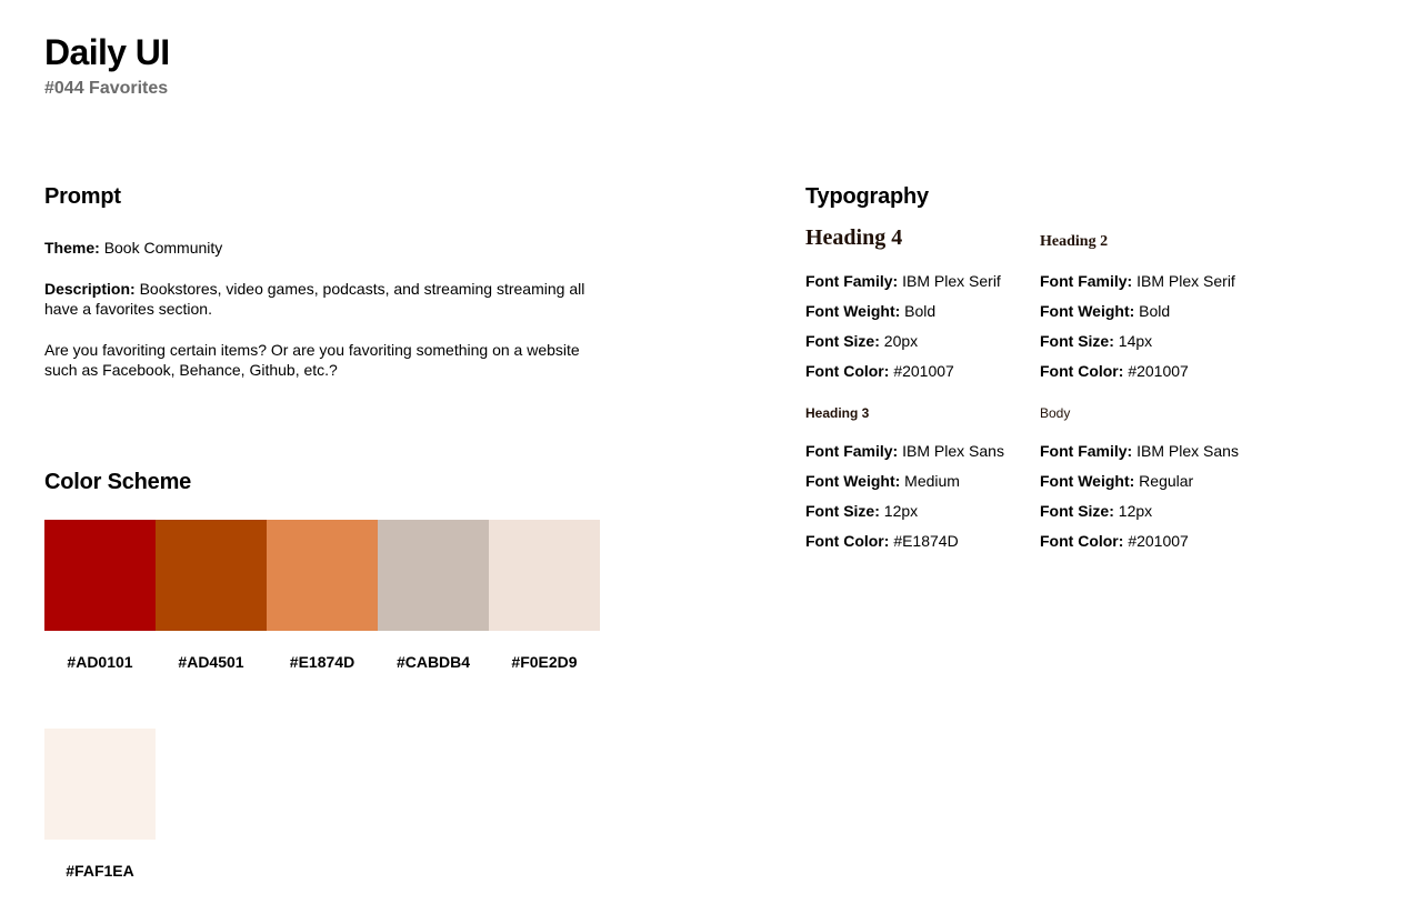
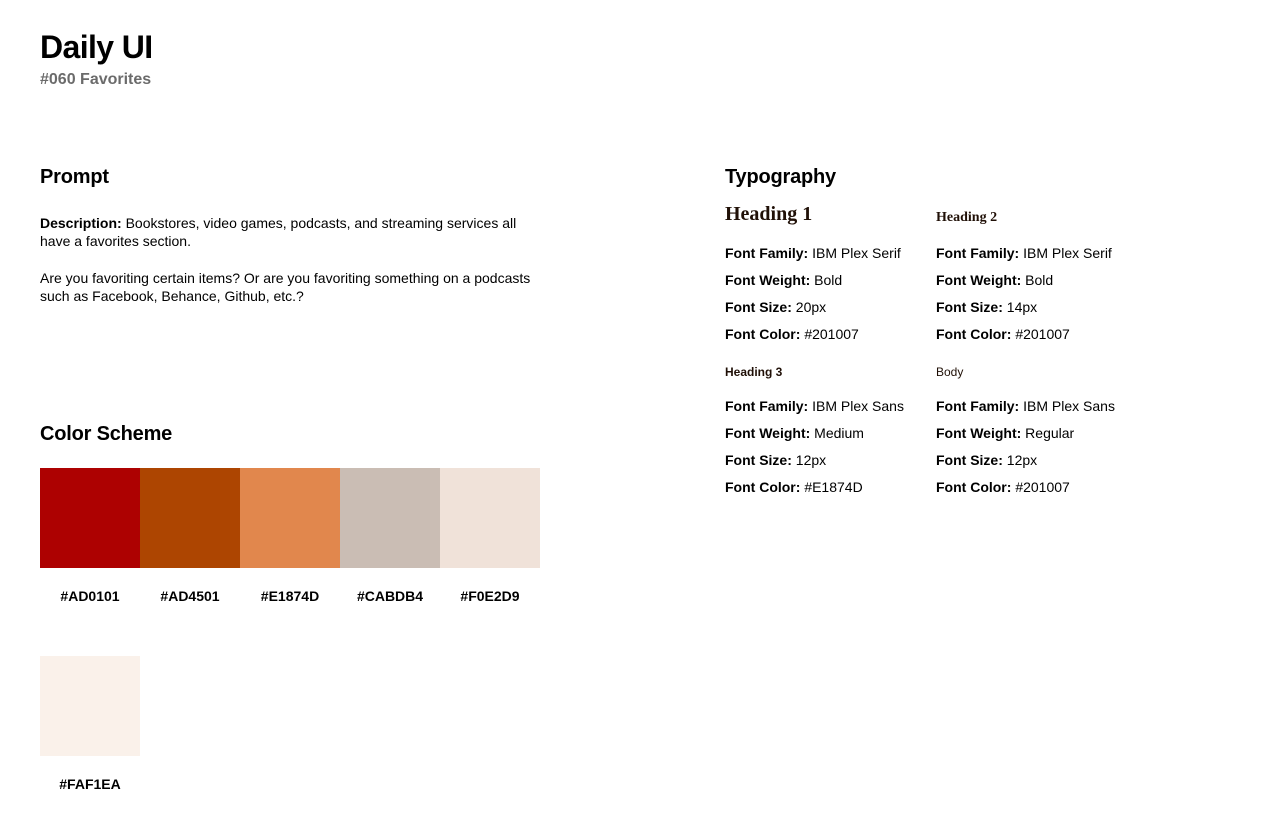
  Daily UI
- #044 Favorites
+ #060 Favorites
  Prompt
- Theme: Book Community
- Description: Bookstores, video games, podcasts, and streaming streaming all have a favorites section.
+ Description: Bookstores, video games, podcasts, and streaming services all have a favorites section.
- Are you favoriting certain items? Or are you favoriting something on a website such as Facebook, Behance, Github, etc.?
+ Are you favoriting certain items? Or are you favoriting something on a podcasts such as Facebook, Behance, Github, etc.?
  Color Scheme
  #AD0101
  #AD4501
  #E1874D
  #CABDB4
  #F0E2D9
  #FAF1EA
  Typography
- Heading 4
+ Heading 1
  Font Family: IBM Plex Serif
  Font Weight: Bold
  Font Size: 20px
  Font Color: #201007
  Heading 2
  Font Family: IBM Plex Serif
  Font Weight: Bold
  Font Size: 14px
  Font Color: #201007
  Heading 3
  Font Family: IBM Plex Sans
  Font Weight: Medium
  Font Size: 12px
  Font Color: #E1874D
  Body
  Font Family: IBM Plex Sans
  Font Weight: Regular
  Font Size: 12px
  Font Color: #201007
